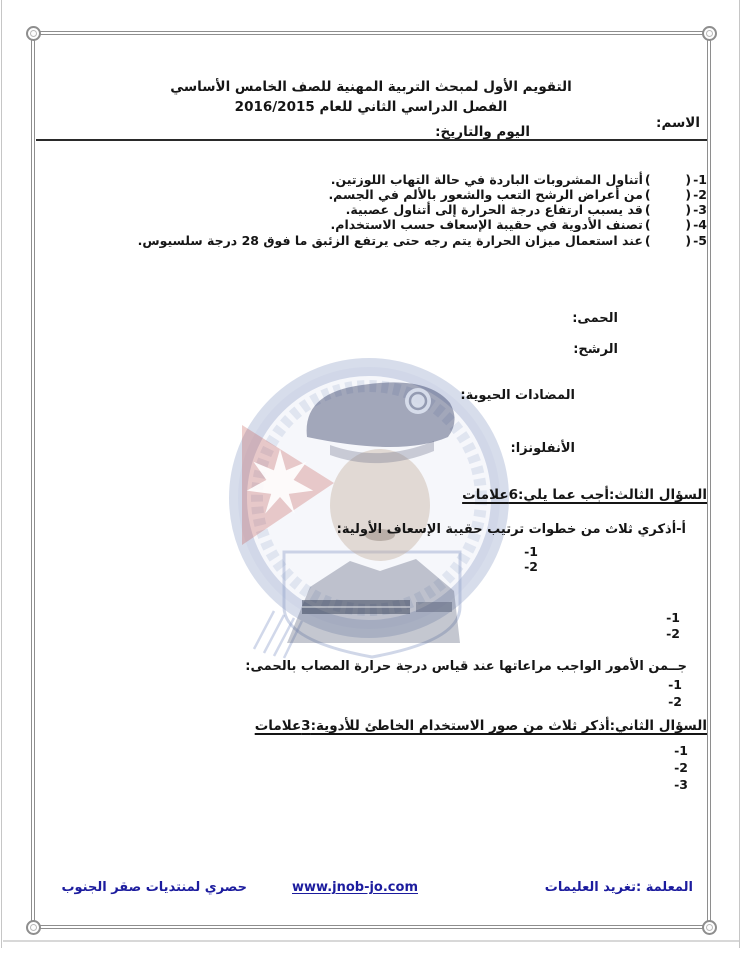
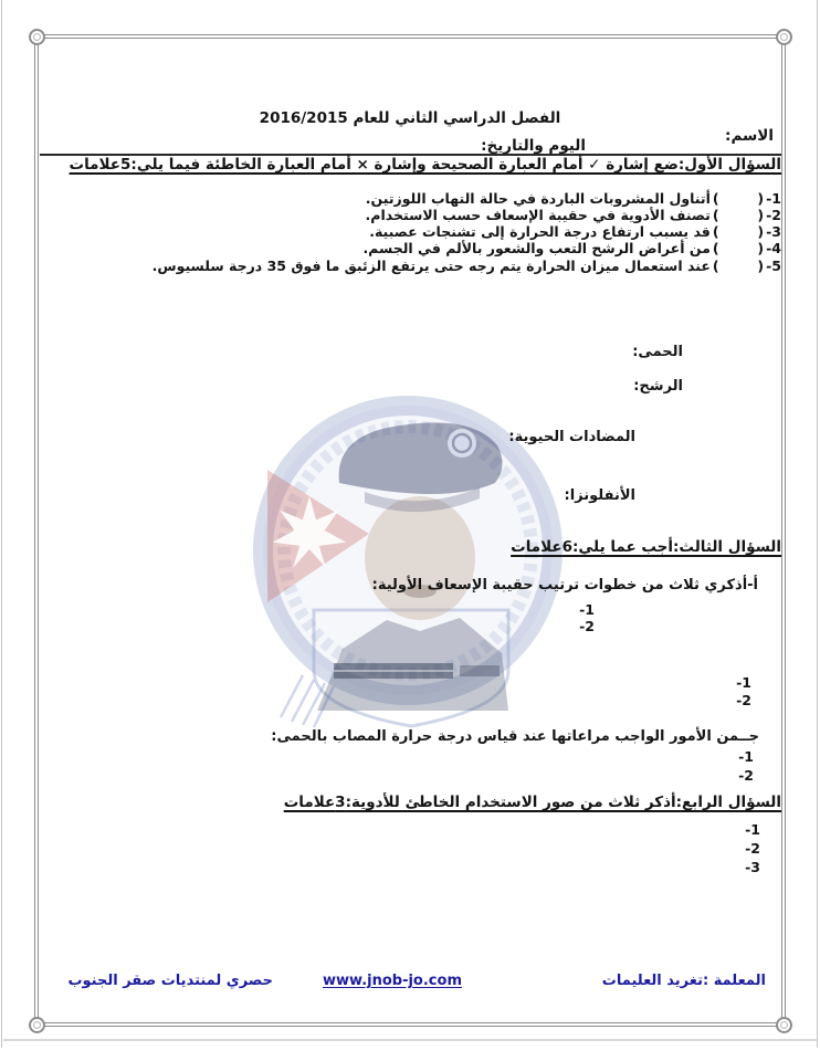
- التقويم الأول لمبحث التربية المهنية للصف الخامس الأساسي
  الفصل الدراسي الثاني للعام 2016/2015
  الاسم:
  اليوم والتاريخ:
+ السؤال الأول:ضع إشارة ✓ أمام العبارة الصحيحة وإشارة × أمام العبارة الخاطئة فيما يلي:5علامات
  أتناول المشروبات الباردة في حالة التهاب اللوزتين.
  ( )
  -1
- من أعراض الرشح التعب والشعور بالألم في الجسم.
+ تصنف الأدوية في حقيبة الإسعاف حسب الاستخدام.
  ( )
  -2
- قد يسبب ارتفاع درجة الحرارة إلى أتناول عصبية.
+ قد يسبب ارتفاع درجة الحرارة إلى تشنجات عصبية.
  ( )
  -3
- تصنف الأدوية في حقيبة الإسعاف حسب الاستخدام.
+ من أعراض الرشح التعب والشعور بالألم في الجسم.
  ( )
  -4
- عند استعمال ميزان الحرارة يتم رجه حتى يرتفع الزئبق ما فوق 28 درجة سلسيوس.
+ عند استعمال ميزان الحرارة يتم رجه حتى يرتفع الزئبق ما فوق 35 درجة سلسيوس.
  ( )
  -5
  الحمى:
  الرشح:
  المضادات الحيوية:
  الأنفلونزا:
  السؤال الثالث:أجب عما يلي:6علامات
  أ-أذكري ثلاث من خطوات ترتيب حقيبة الإسعاف الأولية:
  -1
  -2
  -1
  -2
  جــمن الأمور الواجب مراعاتها عند قياس درجة حرارة المصاب بالحمى:
  -1
  -2
- السؤال الثاني:أذكر ثلاث من صور الاستخدام الخاطئ للأدوية:3علامات
+ السؤال الرابع:أذكر ثلاث من صور الاستخدام الخاطئ للأدوية:3علامات
  -1
  -2
  -3
  المعلمة :تغريد العليمات
  www.jnob-jo.com
  حصري لمنتديات صقر الجنوب
